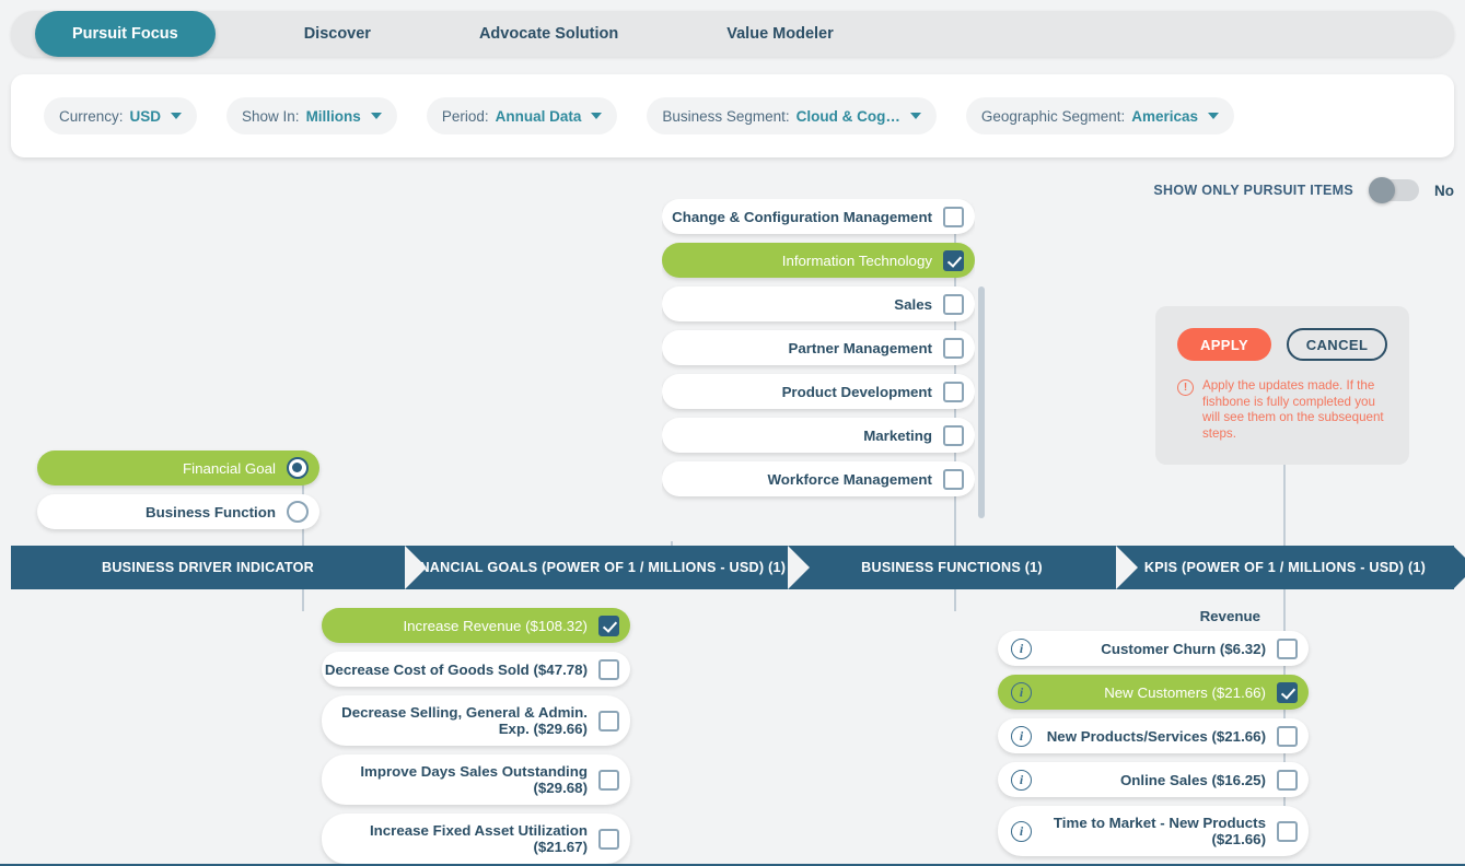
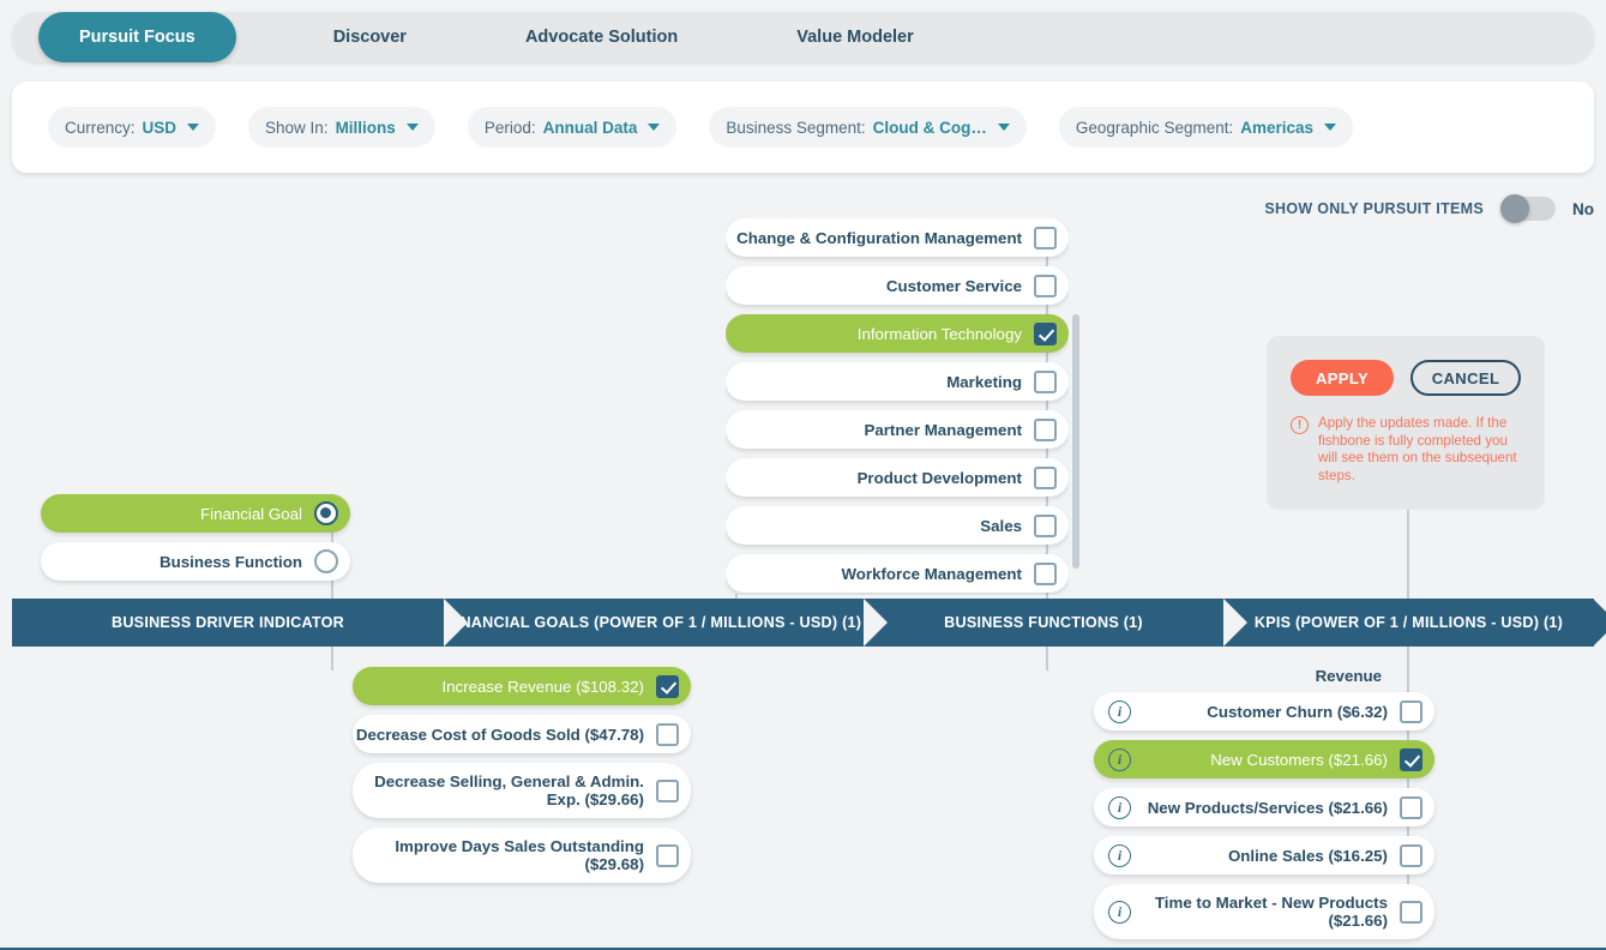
  Pursuit Focus
  Discover
  Advocate Solution
  Value Modeler
  Currency:
  USD
  Show In:
  Millions
  Period:
  Annual Data
  Business Segment:
  Cloud & Cog…
  Geographic Segment:
  Americas
  SHOW ONLY PURSUIT ITEMS
  No
  Financial Goal
  Business Function
  Change & Configuration Management
+ Customer Service
  Information Technology
- Sales
+ Marketing
  Partner Management
  Product Development
- Marketing
+ Sales
  Workforce Management
  APPLY
  CANCEL
  !
  Apply the updates made. If the fishbone is fully completed you will see them on the subsequent steps.
  BUSINESS DRIVER INDICATOR
  FINANCIAL GOALS (POWER OF 1 / MILLIONS - USD) (1)
  BUSINESS FUNCTIONS (1)
  KPIS (POWER OF 1 / MILLIONS - USD) (1)
  Increase Revenue ($108.32)
  Decrease Cost of Goods Sold ($47.78)
  Decrease Selling, General & Admin. Exp. ($29.66)
  Improve Days Sales Outstanding ($29.68)
- Increase Fixed Asset Utilization ($21.67)
  Revenue
  i
  Customer Churn ($6.32)
  i
  New Customers ($21.66)
  i
  New Products/Services ($21.66)
  i
  Online Sales ($16.25)
  i
  Time to Market - New Products ($21.66)
